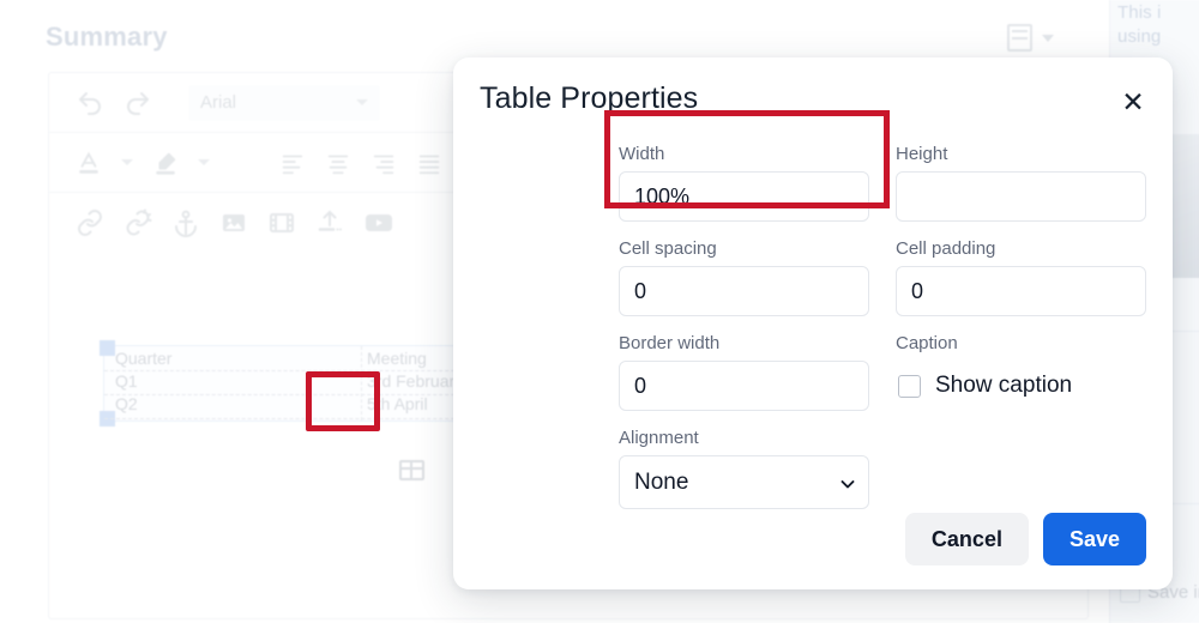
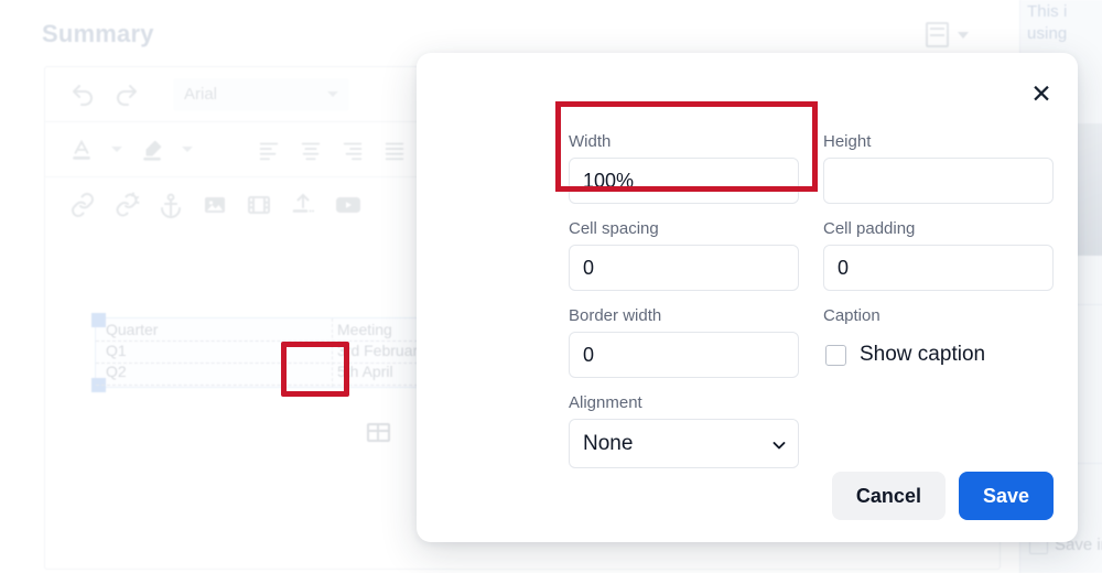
  Summary
  Quarter
  Meeting
  Q1
  3rd Februar
  Q2
  5th April
  This i
  using
  Save i
- Table Properties
  ✕
  Width
  100%
  Height
  Cell spacing
  0
  Cell padding
  0
  Border width
  0
  Caption
  Show caption
  Alignment
  None
  Cancel
  Save
